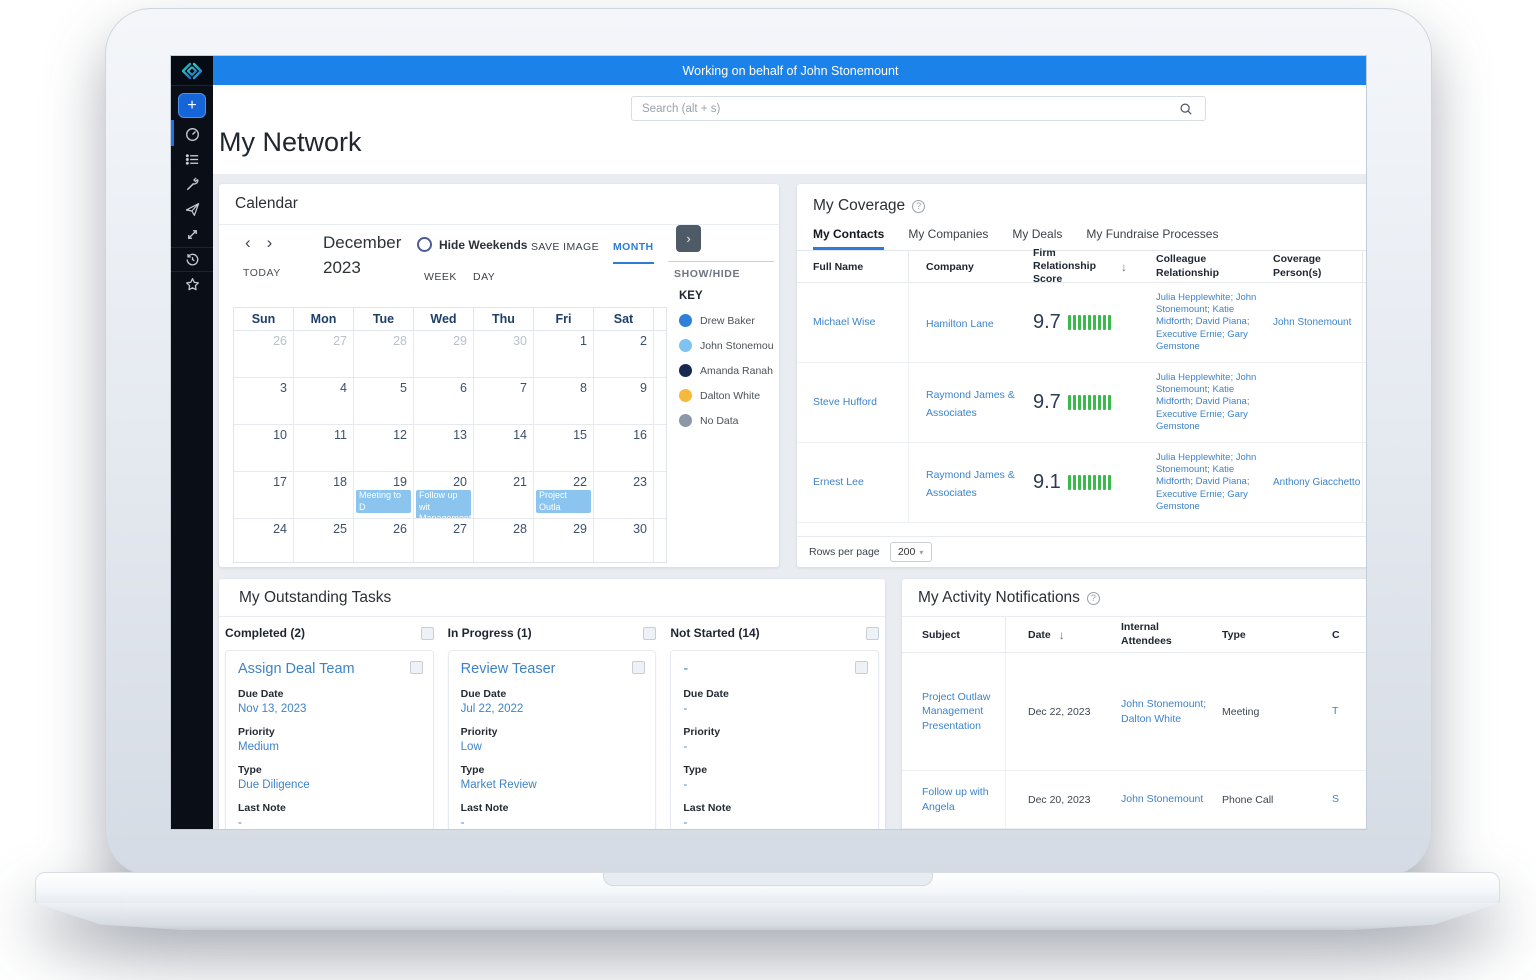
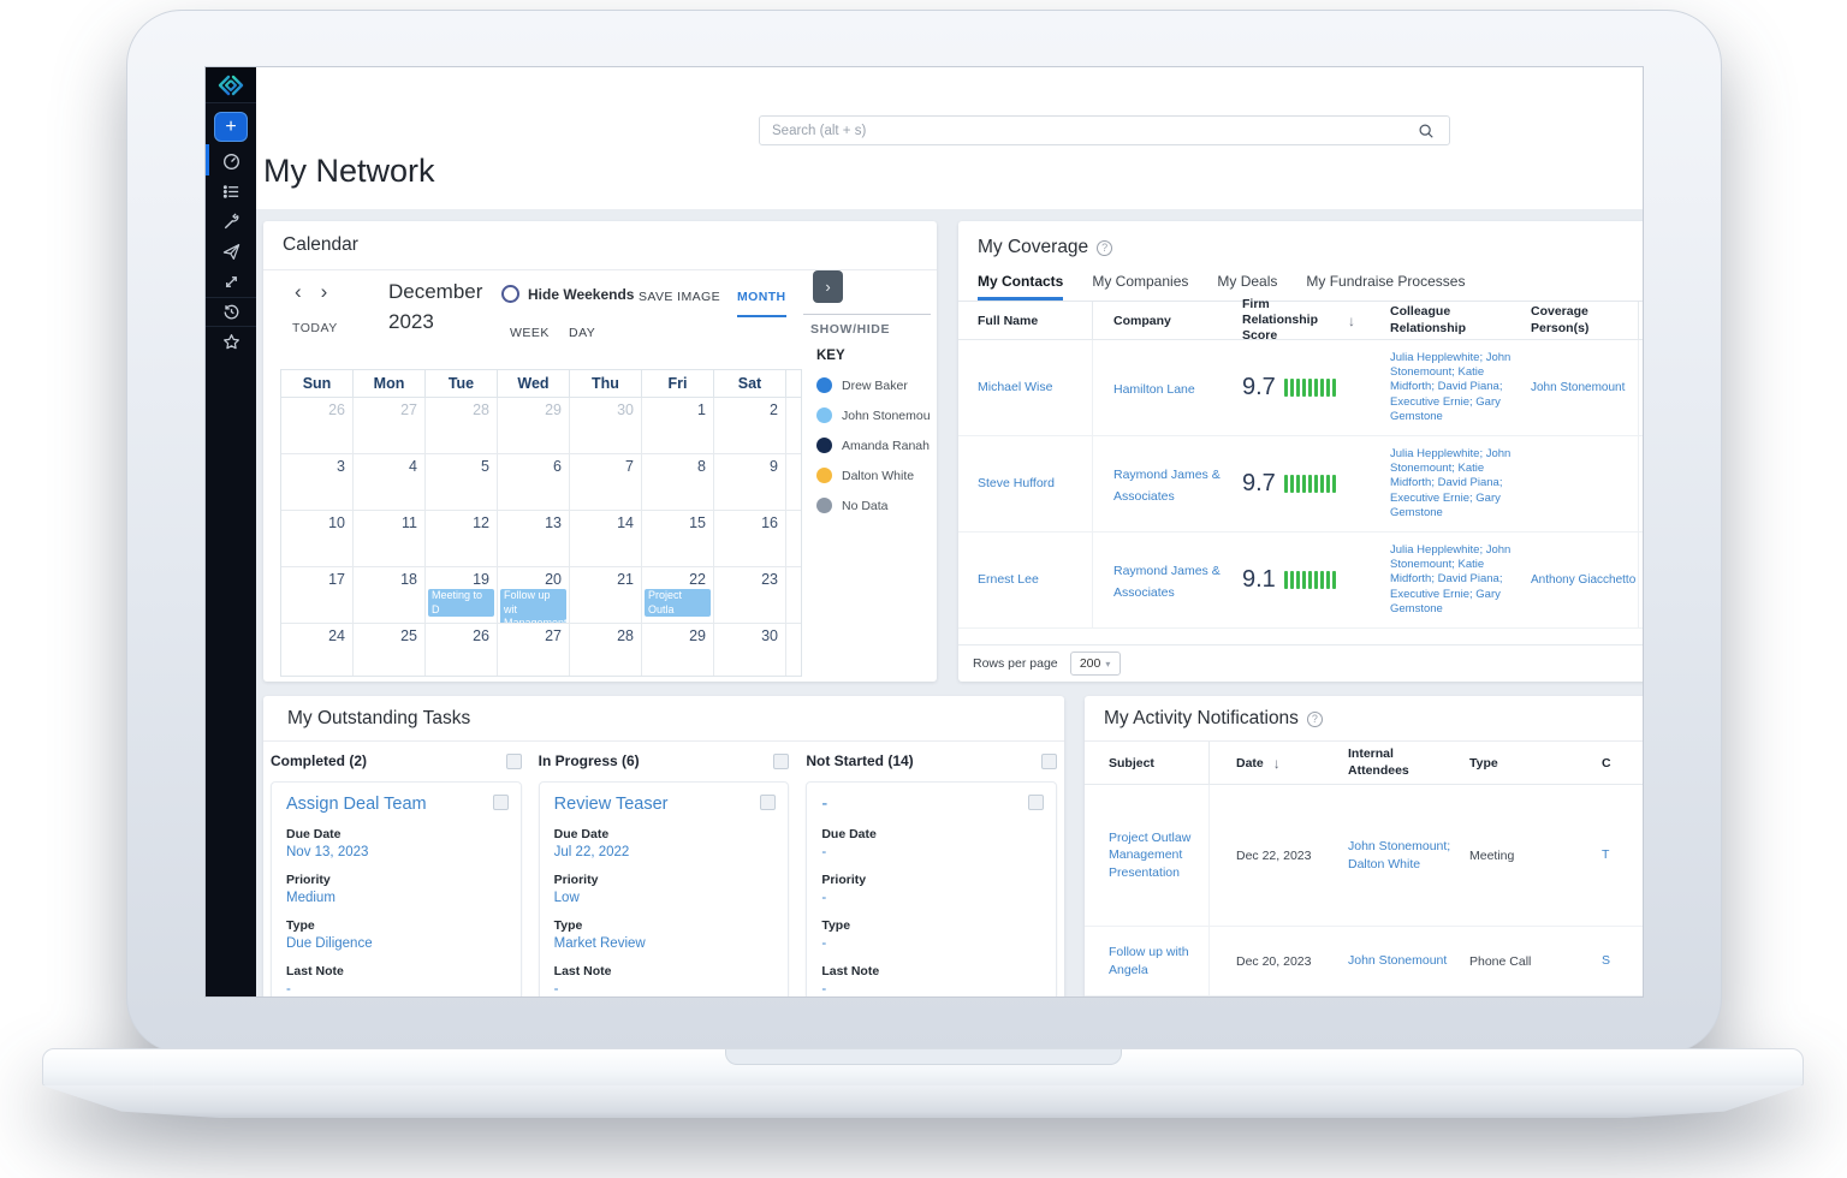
  +
- Working on behalf of John Stonemount
  Search (alt + s)
  My Network
  Calendar
  ‹›
  TODAY
  December 2023
  Hide Weekends
  WEEK
  DAY
  SAVE IMAGE
  MONTH
  ›
  SHOW/HIDE
  KEY
  Drew Baker
  John Stonemou
  Amanda Ranah
  Dalton White
  No Data
  Sun
  Mon
  Tue
  Wed
  Thu
  Fri
  Sat
  26
  27
  28
  29
  30
  1
  2
  3
  4
  5
  6
  7
  8
  9
  10
  11
  12
  13
  14
  15
  16
  17
  18
  19
  Meeting to D
  20
  21
  22
  Project Outla
  23
  24
  25
  26
  27
  28
  29
  30
  My Coverage
  ?
  My Contacts
  My Companies
  My Deals
  My Fundraise Processes
  Full Name
  Company
  Firm Relationship Score
  ↓
  Colleague Relationship
  Coverage Person(s)
  Michael Wise
  Hamilton Lane
  9.7
  Julia Hepplewhite; John Stonemount; Katie Midforth; David Piana; Executive Ernie; Gary Gemstone
  John Stonemount
  Steve Hufford
  Raymond James & Associates
  9.7
  Julia Hepplewhite; John Stonemount; Katie Midforth; David Piana; Executive Ernie; Gary Gemstone
  Ernest Lee
  Raymond James & Associates
  9.1
  Julia Hepplewhite; John Stonemount; Katie Midforth; David Piana; Executive Ernie; Gary Gemstone
  Anthony Giacchetto
  Rows per page
  200
  ▾
  My Outstanding Tasks
  Completed (2)
- In Progress (1)
+ In Progress (6)
  Not Started (14)
  Assign Deal Team
  Due Date
  Nov 13, 2023
  Priority
  Medium
  Type
  Due Diligence
  Last Note
  -
  Review Teaser
  Due Date
  Jul 22, 2022
  Priority
  Low
  Type
  Market Review
  Last Note
  -
  -
  Due Date
  -
  Priority
  -
  Type
  -
  Last Note
  -
  My Activity Notifications
  ?
  Subject
  Date
  ↓
  Internal Attendees
  Type
  C
  Project Outlaw Management Presentation
  Dec 22, 2023
  John Stonemount; Dalton White
  Meeting
  T
  Follow up with Angela
  Dec 20, 2023
  John Stonemount
  Phone Call
  S
